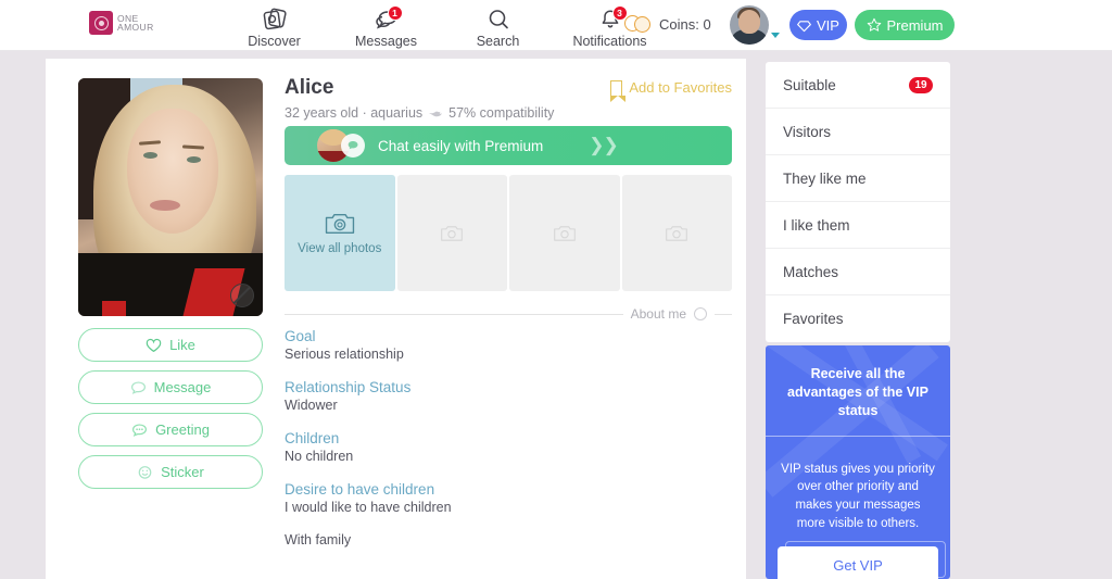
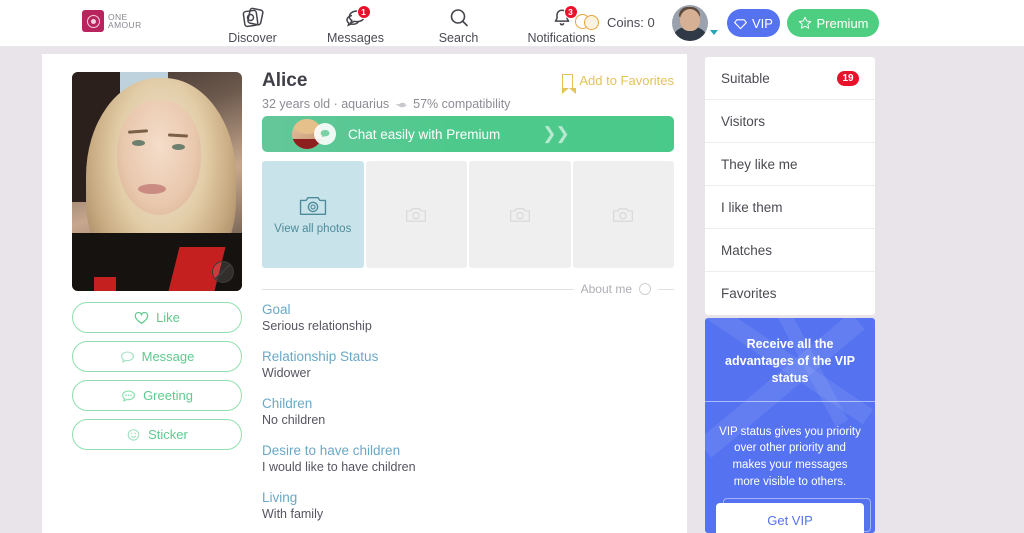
  ONE
  AMOUR
  Discover
  1
  Messages
  Search
  3
  Notifications
  Coins: 0
  VIP
  Premium
  Like
  Message
  Greeting
  Sticker
  Alice
  32 years old · aquarius
  57% compatibility
  Add to Favorites
  Chat easily with Premium
  ❯❯
  View all photos
  About me
  Goal
  Serious relationship
  Relationship Status
  Widower
  Children
  No children
  Desire to have children
  I would like to have children
+ Living
  With family
  Suitable
  19
  Visitors
  They like me
  I like them
  Matches
  Favorites
  Receive all the advantages of the VIP status
  VIP status gives you priority over other priority and makes your messages more visible to others.
  Get VIP
